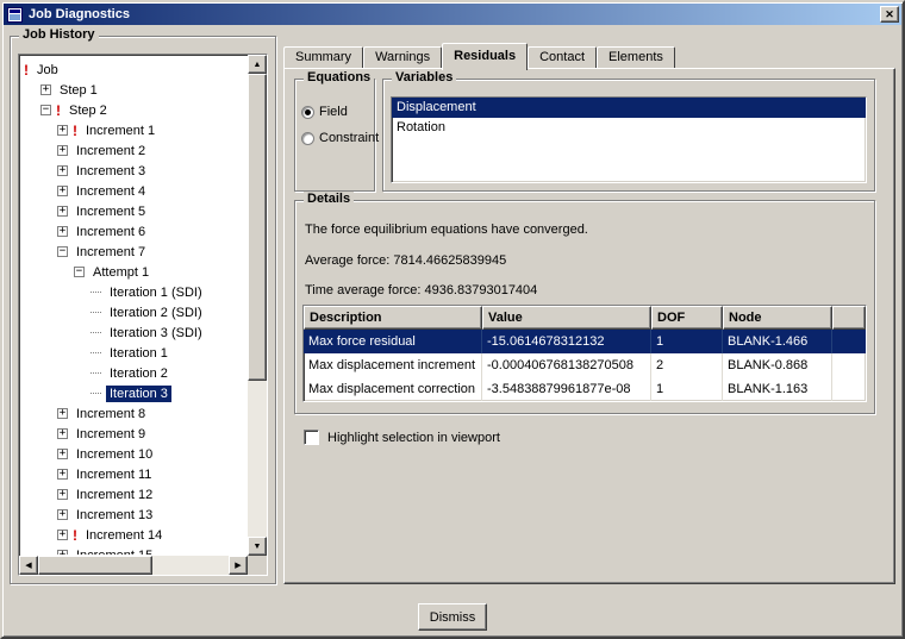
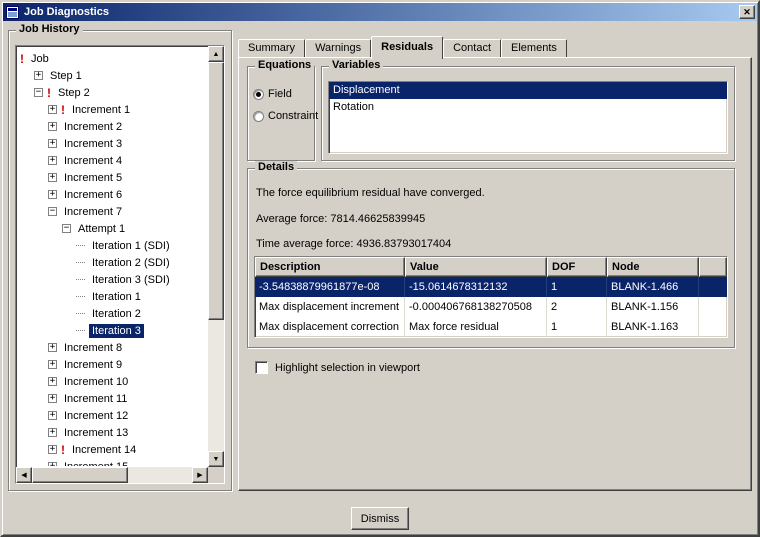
  Job Diagnostics
  ✕
  Job History
  !
  Job
  +
  Step 1
  −
  !
  Step 2
  +
  !
  Increment 1
  +
  Increment 2
  +
  Increment 3
  +
  Increment 4
  +
  Increment 5
  +
  Increment 6
  −
  Increment 7
  −
  Attempt 1
  Iteration 1 (SDI)
  Iteration 2 (SDI)
  Iteration 3 (SDI)
  Iteration 1
  Iteration 2
  Iteration 3
  +
  Increment 8
  +
  Increment 9
  +
  Increment 10
  +
  Increment 11
  +
  Increment 12
  +
  Increment 13
  +
  !
  Increment 14
  Summary
  Warnings
  Residuals
  Contact
  Elements
  Equations
  Field
  Constraint
  Variables
  Displacement
  Rotation
  Details
- The force equilibrium equations have converged.
+ The force equilibrium residual have converged.
  Average force: 7814.46625839945
  Time average force: 4936.83793017404
  Description
  Value
  DOF
  Node
- Max force residual
+ -3.54838879961877e-08
  -15.0614678312132
  1
  BLANK-1.466
  Max displacement increment
  -0.000406768138270508
  2
- BLANK-0.868
+ BLANK-1.156
  Max displacement correction
- -3.54838879961877e-08
+ Max force residual
  1
  BLANK-1.163
  Highlight selection in viewport
  Dismiss
